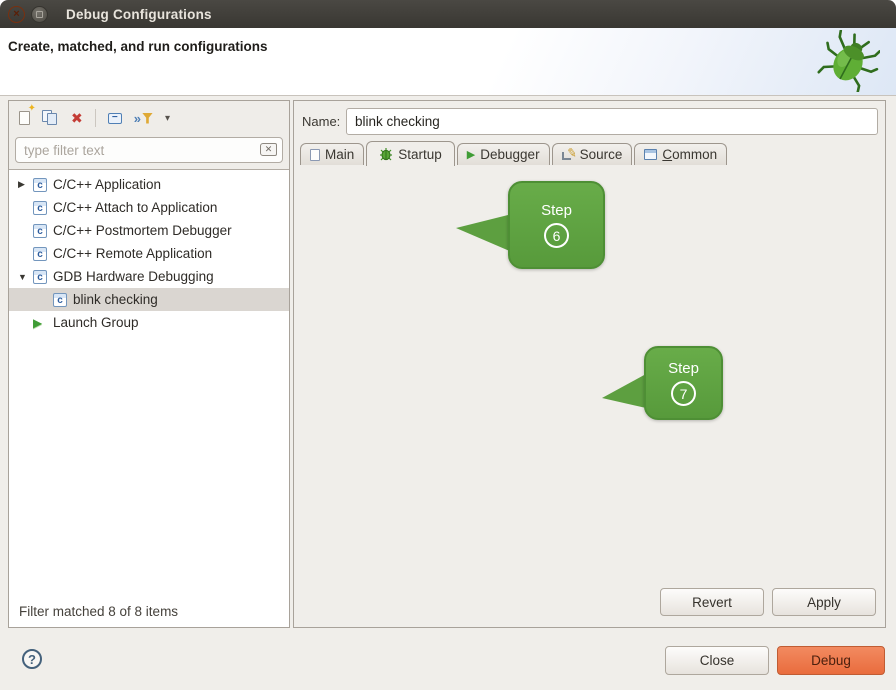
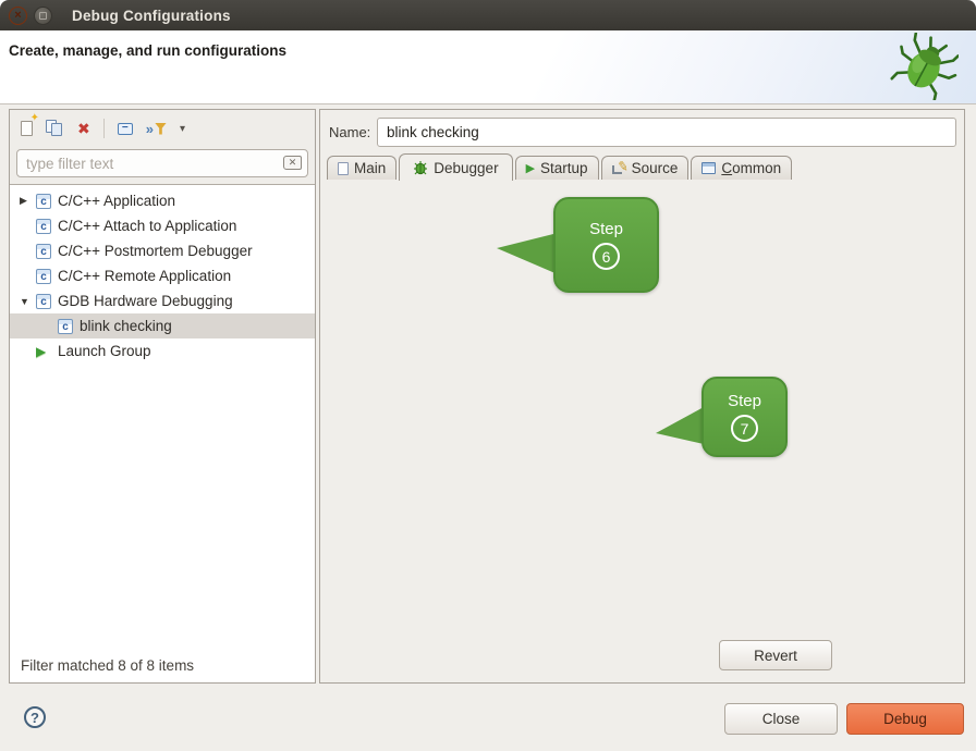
  ×
  Debug Configurations
- Create, matched, and run configurations
+ Create, manage, and run configurations
  ✦
  ✖
  −
  »
  ▾
  type filter text
  ✕
  ▶
  c
  C/C++ Application
  c
  C/C++ Attach to Application
  c
  C/C++ Postmortem Debugger
  c
  C/C++ Remote Application
  ▼
  c
  GDB Hardware Debugging
  c
  blink checking
  ▶
  Launch Group
  Filter matched 8 of 8 items
  Name:
  blink checking
  Main
- Startup
+ Debugger
  ▶
- Debugger
+ Startup
  Source
  Common
  Revert
- Apply
  Step
  6
  Step
  7
  ?
  Close
  Debug
